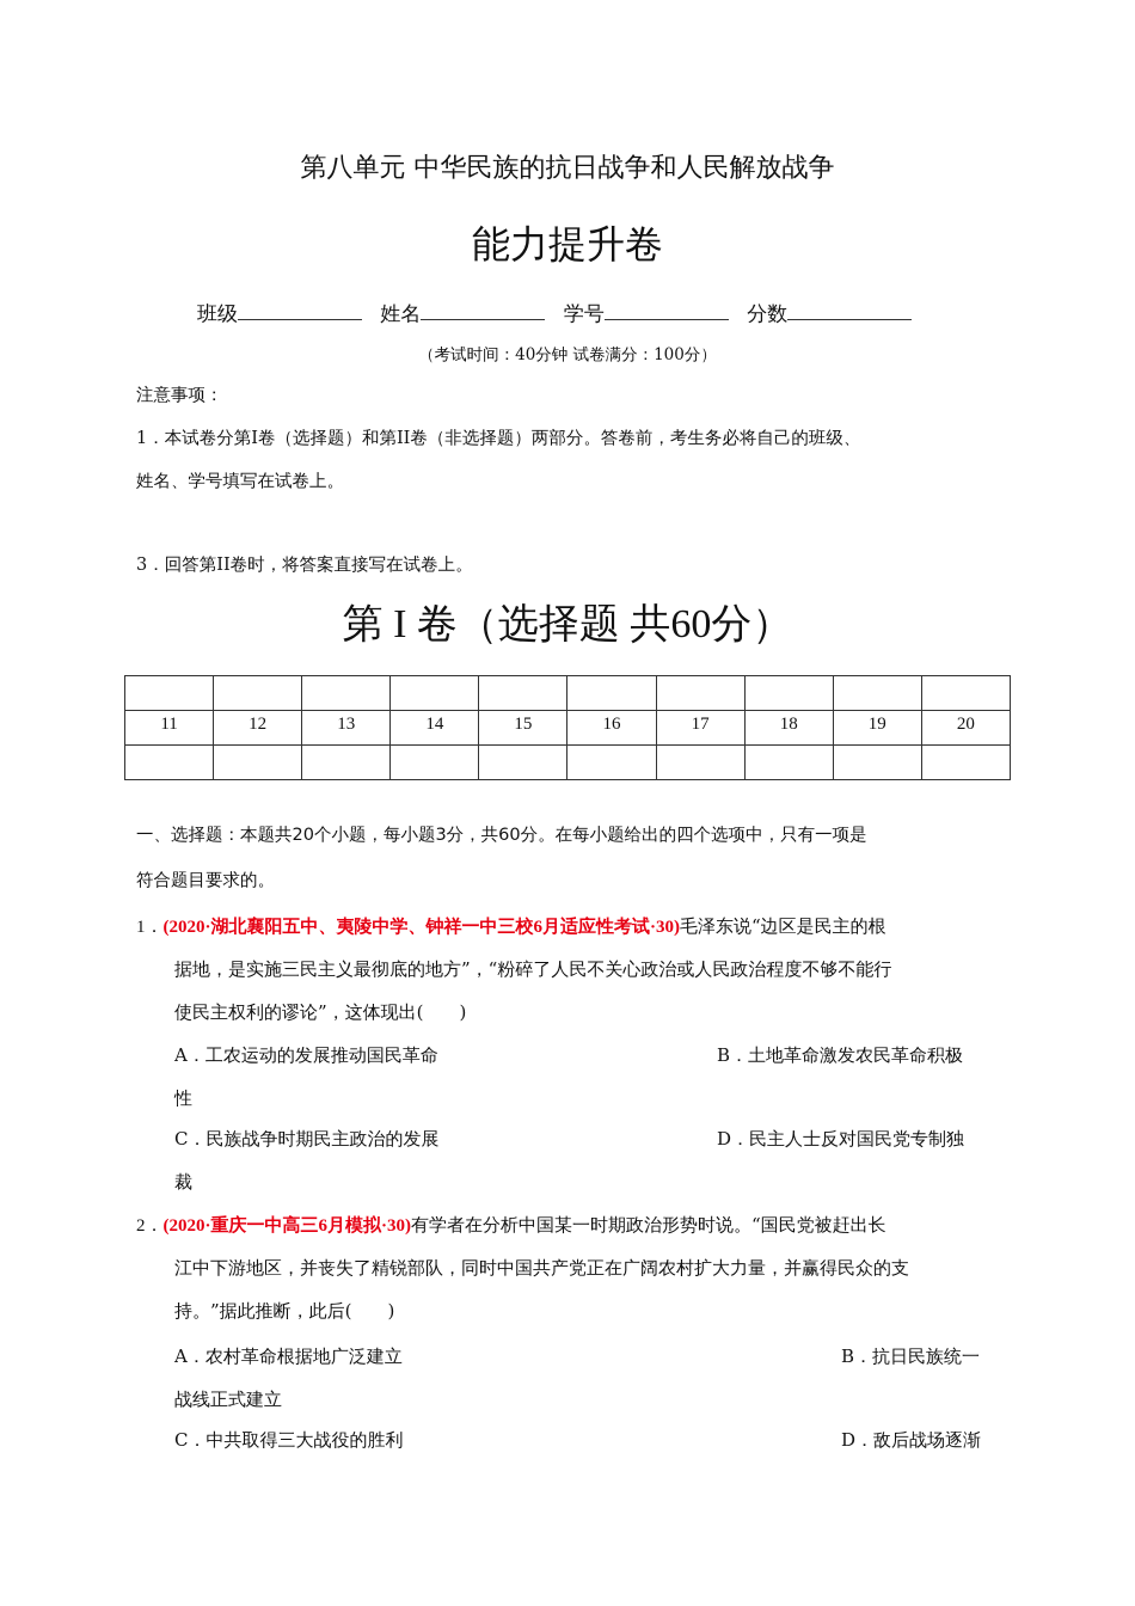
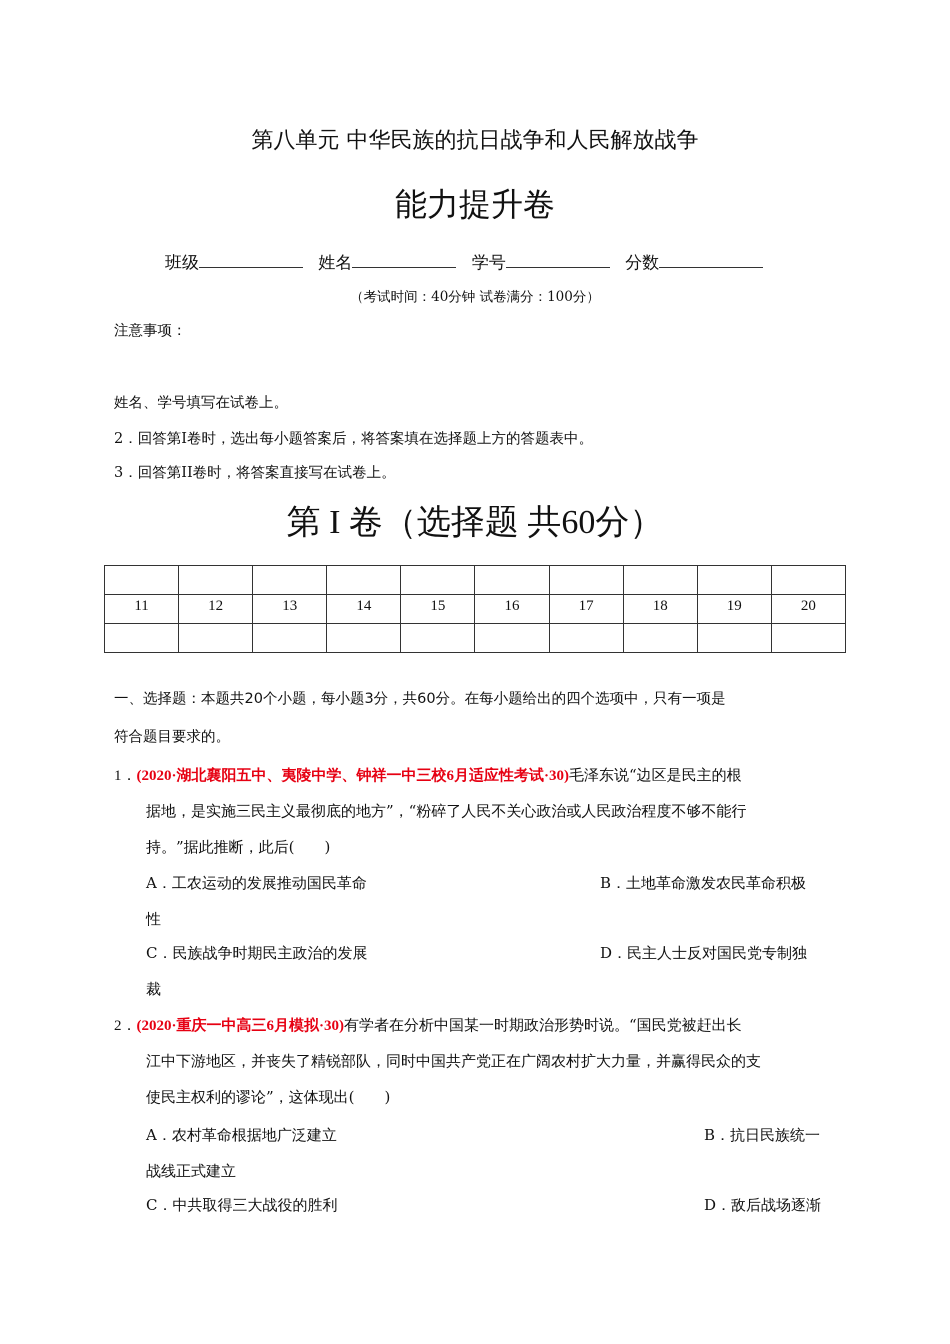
  第八单元 中华民族的抗日战争和人民解放战争
  能力提升卷
  班级 姓名 学号 分数
  （考试时间：40分钟 试卷满分：100分）
  注意事项：
- 1．本试卷分第I卷（选择题）和第II卷（非选择题）两部分。答卷前，考生务必将自己的班级、
  姓名、学号填写在试卷上。
+ 2．回答第I卷时，选出每小题答案后，将答案填在选择题上方的答题表中。
  3．回答第II卷时，将答案直接写在试卷上。
  第 I 卷（选择题 共60分）
  11	12	13	14	15	16	17	18	19	20
  一、选择题：本题共20个小题，每小题3分，共60分。在每小题给出的四个选项中，只有一项是
  符合题目要求的。
  1．(2020·湖北襄阳五中、夷陵中学、钟祥一中三校6月适应性考试·30)毛泽东说“边区是民主的根
  据地，是实施三民主义最彻底的地方”，“粉碎了人民不关心政治或人民政治程度不够不能行
- 使民主权利的谬论”，这体现出( )
+ 持。”据此推断，此后( )
  A．工农运动的发展推动国民革命
  B．土地革命激发农民革命积极
  性
  C．民族战争时期民主政治的发展
  D．民主人士反对国民党专制独
  裁
  2．(2020·重庆一中高三6月模拟·30)有学者在分析中国某一时期政治形势时说。“国民党被赶出长
  江中下游地区，并丧失了精锐部队，同时中国共产党正在广阔农村扩大力量，并赢得民众的支
- 持。”据此推断，此后( )
+ 使民主权利的谬论”，这体现出( )
  A．农村革命根据地广泛建立
  B．抗日民族统一
  战线正式建立
  C．中共取得三大战役的胜利
  D．敌后战场逐渐
